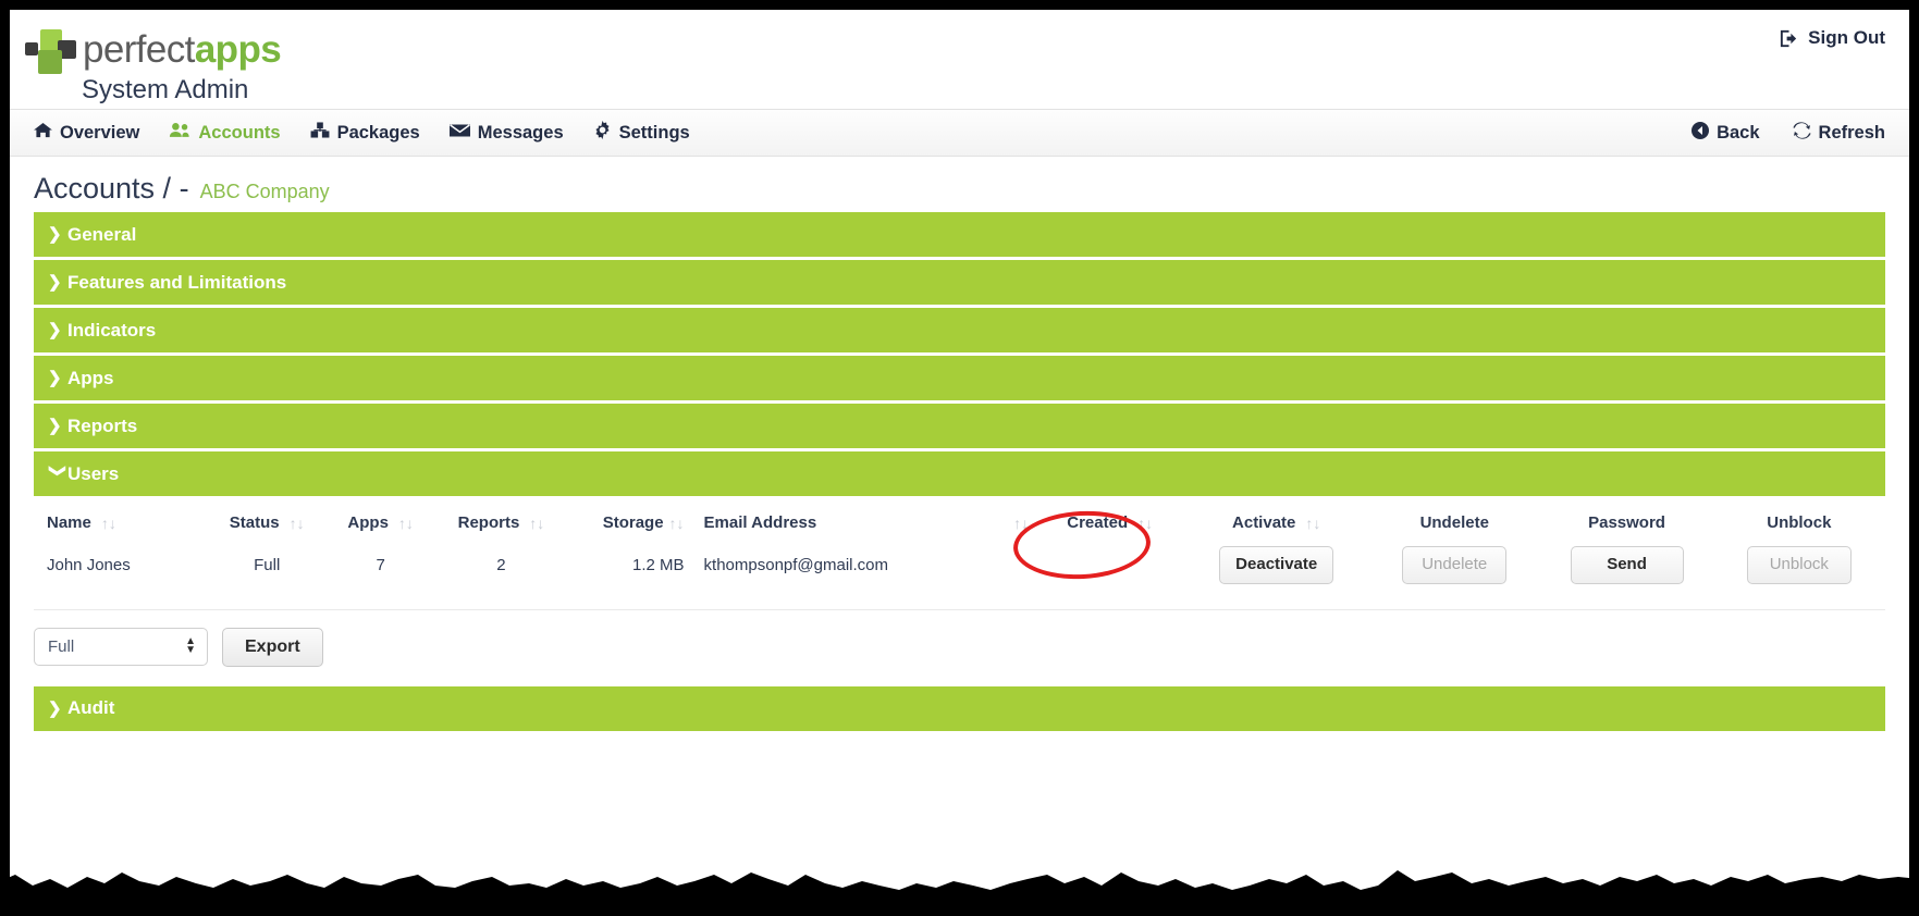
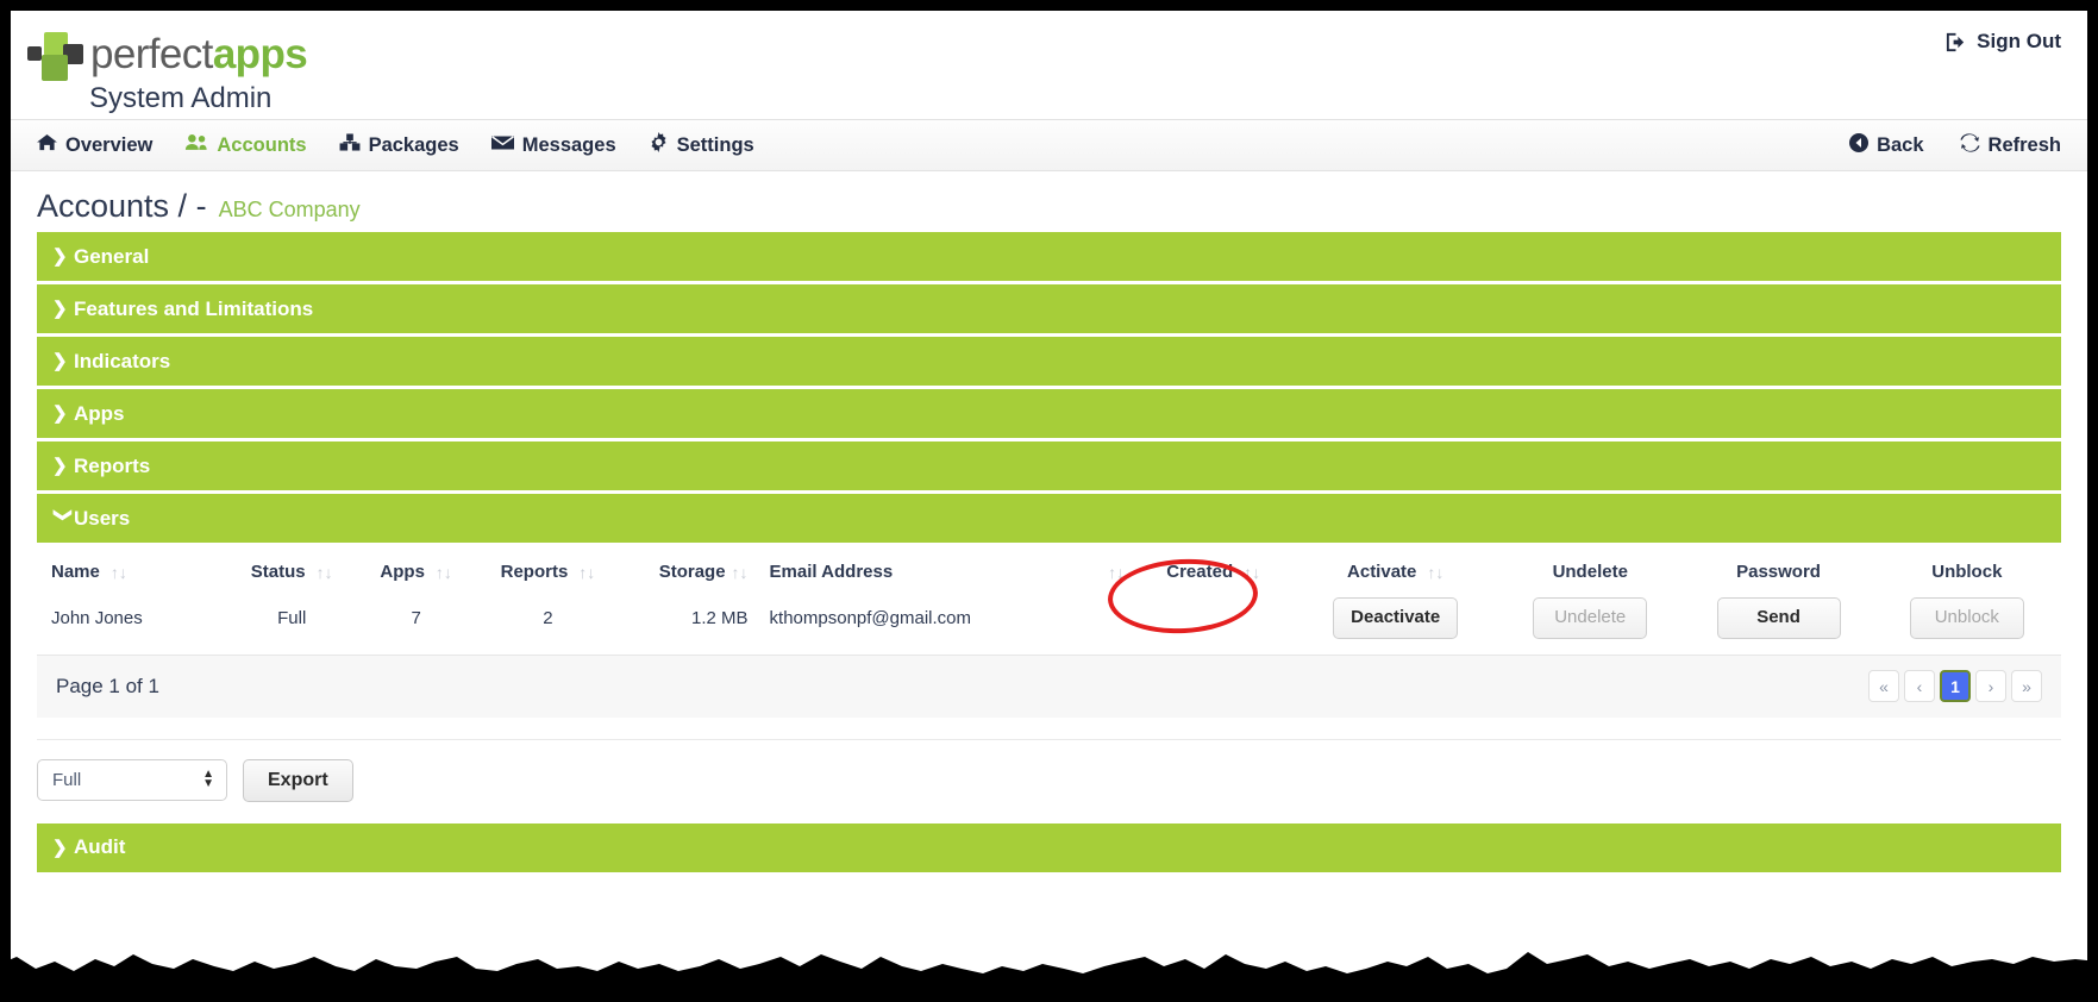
  perfectapps
  System Admin
  Sign Out
  Overview
  Accounts
  Packages
  Messages
  Settings
  Back
  Refresh
  Accounts / -
  ABC Company
  ❯
  General
  ❯
  Features and Limitations
  ❯
  Indicators
  ❯
  Apps
  ❯
  Reports
  Users
  Name ↑↓	Status ↑↓	Apps ↑↓	Reports ↑↓	Storage ↑↓	Email Address ↑↓	Created ↑↓	Activate ↑↓	Undelete	Password	Unblock
  John Jones	Full	7	2	1.2 MB	kthompsonpf@gmail.com		Deactivate	Undelete	Send	Unblock
+ Page 1 of 1
+ «
+ ‹
+ 1
+ ›
+ »
  Full
  ▲
  ▼
  Export
  ❯
  Audit
